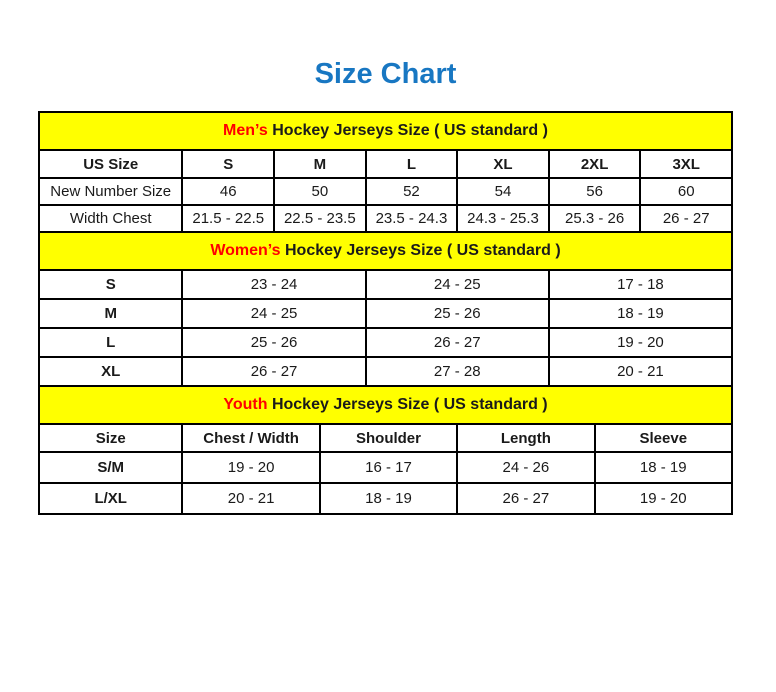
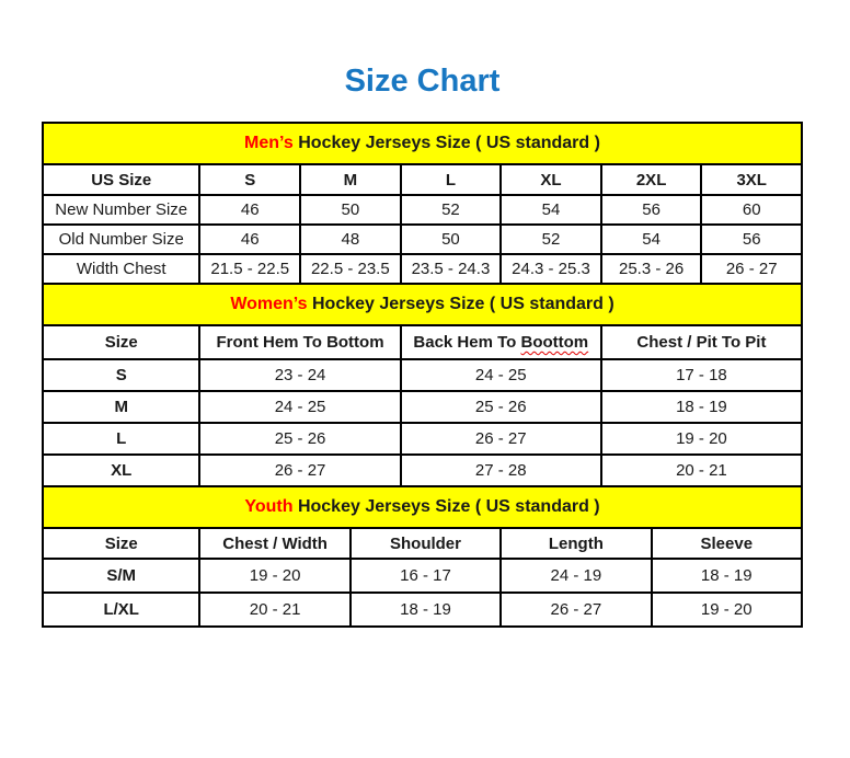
  Size Chart
  Men’s Hockey Jerseys Size ( US standard )
  US Size	S	M	L	XL	2XL	3XL
  New Number Size	46	50	52	54	56	60
+ Old Number Size	46	48	50	52	54	56
  Width Chest	21.5 - 22.5	22.5 - 23.5	23.5 - 24.3	24.3 - 25.3	25.3 - 26	26 - 27
  Women’s Hockey Jerseys Size ( US standard )
+ Size	Front Hem To Bottom	Back Hem To Boottom	Chest / Pit To Pit
  S	23 - 24	24 - 25	17 - 18
  M	24 - 25	25 - 26	18 - 19
  L	25 - 26	26 - 27	19 - 20
  XL	26 - 27	27 - 28	20 - 21
  Youth Hockey Jerseys Size ( US standard )
  Size	Chest / Width	Shoulder	Length	Sleeve
- S/M	19 - 20	16 - 17	24 - 26	18 - 19
+ S/M	19 - 20	16 - 17	24 - 19	18 - 19
  L/XL	20 - 21	18 - 19	26 - 27	19 - 20
